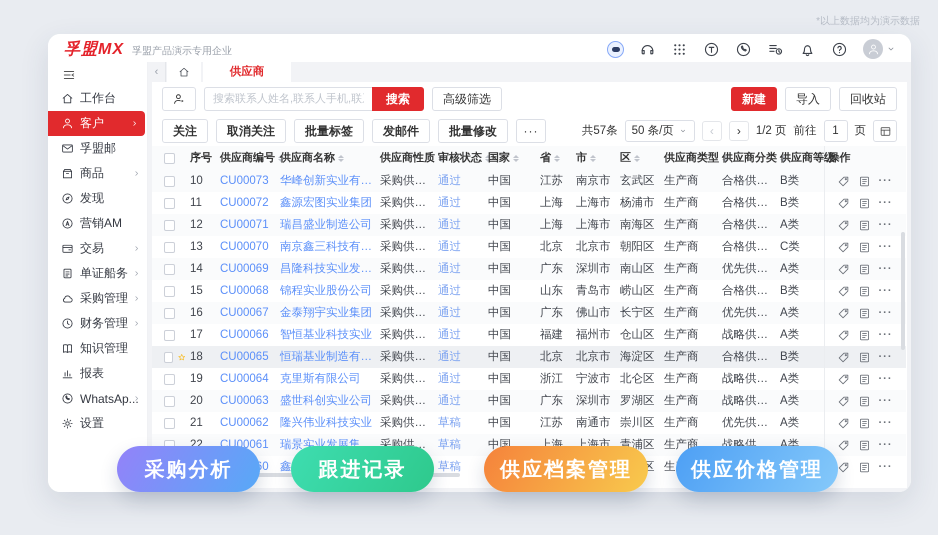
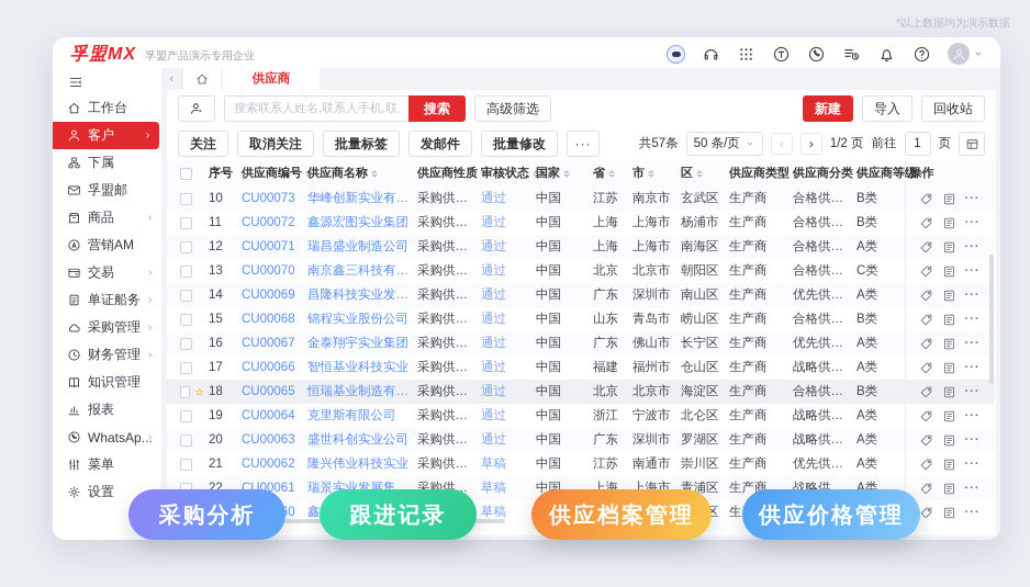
  *以上数据均为演示数据
  孚盟MX
  孚盟产品演示专用企业
  工作台
  客户
+ 下属
  孚盟邮
  商品
- 发现
  营销AM
  交易
  单证船务
  采购管理
  财务管理
  知识管理
  报表
  WhatsAp...
+ 菜单
  设置
  ‹
  供应商
  搜索联系人姓名,联系人手机,联
  搜索
  高级筛选
  新建
  导入
  回收站
  关注
  取消关注
  批量标签
  发邮件
  批量修改
  ···
  共57条
  50 条/页
  ‹
  ›
  1/2 页
  前往
  1
  页
  	序号	供应商编号	供应商名称	供应商性质	审核状态	国家	省	市	区	供应商类型	供应商分类	供应商等级	操作
  	10	CU00073	华峰创新实业有限.	采购供应商	通过	中国	江苏	南京市	玄武区	生产商	合格供应商	B类	···
  	11	CU00072	鑫源宏图实业集团	采购供应商	通过	中国	上海	上海市	杨浦市	生产商	合格供应商	B类	···
  	12	CU00071	瑞昌盛业制造公司	采购供应商	通过	中国	上海	上海市	南海区	生产商	合格供应商	A类	···
  	13	CU00070	南京鑫三科技有限.	采购供应商	通过	中国	北京	北京市	朝阳区	生产商	合格供应商	C类	···
  	14	CU00069	昌隆科技实业发展.	采购供应商	通过	中国	广东	深圳市	南山区	生产商	优先供应商	A类	···
  	15	CU00068	锦程实业股份公司	采购供应商	通过	中国	山东	青岛市	崂山区	生产商	合格供应商	B类	···
  	16	CU00067	金泰翔宇实业集团	采购供应商	通过	中国	广东	佛山市	长宁区	生产商	优先供应商	A类	···
  	17	CU00066	智恒基业科技实业	采购供应商	通过	中国	福建	福州市	仓山区	生产商	战略供应商	A类	···
  	18	CU00065	恒瑞基业制造有限.	采购供应商	通过	中国	北京	北京市	海淀区	生产商	合格供应商	B类	···
  	19	CU00064	克里斯有限公司	采购供应商	通过	中国	浙江	宁波市	北仑区	生产商	战略供应商	A类	···
  	20	CU00063	盛世科创实业公司	采购供应商	通过	中国	广东	深圳市	罗湖区	生产商	战略供应商	A类	···
  	21	CU00062	隆兴伟业科技实业	采购供应商	草稿	中国	江苏	南通市	崇川区	生产商	优先供应商	A类	···
  	22	CU00061	瑞景实业发展集团.	采购供应商	草稿	中国	上海	上海市	青浦区	生产商	战略供应商	A类	···
  采购分析
  跟进记录
  供应档案管理
  供应价格管理
